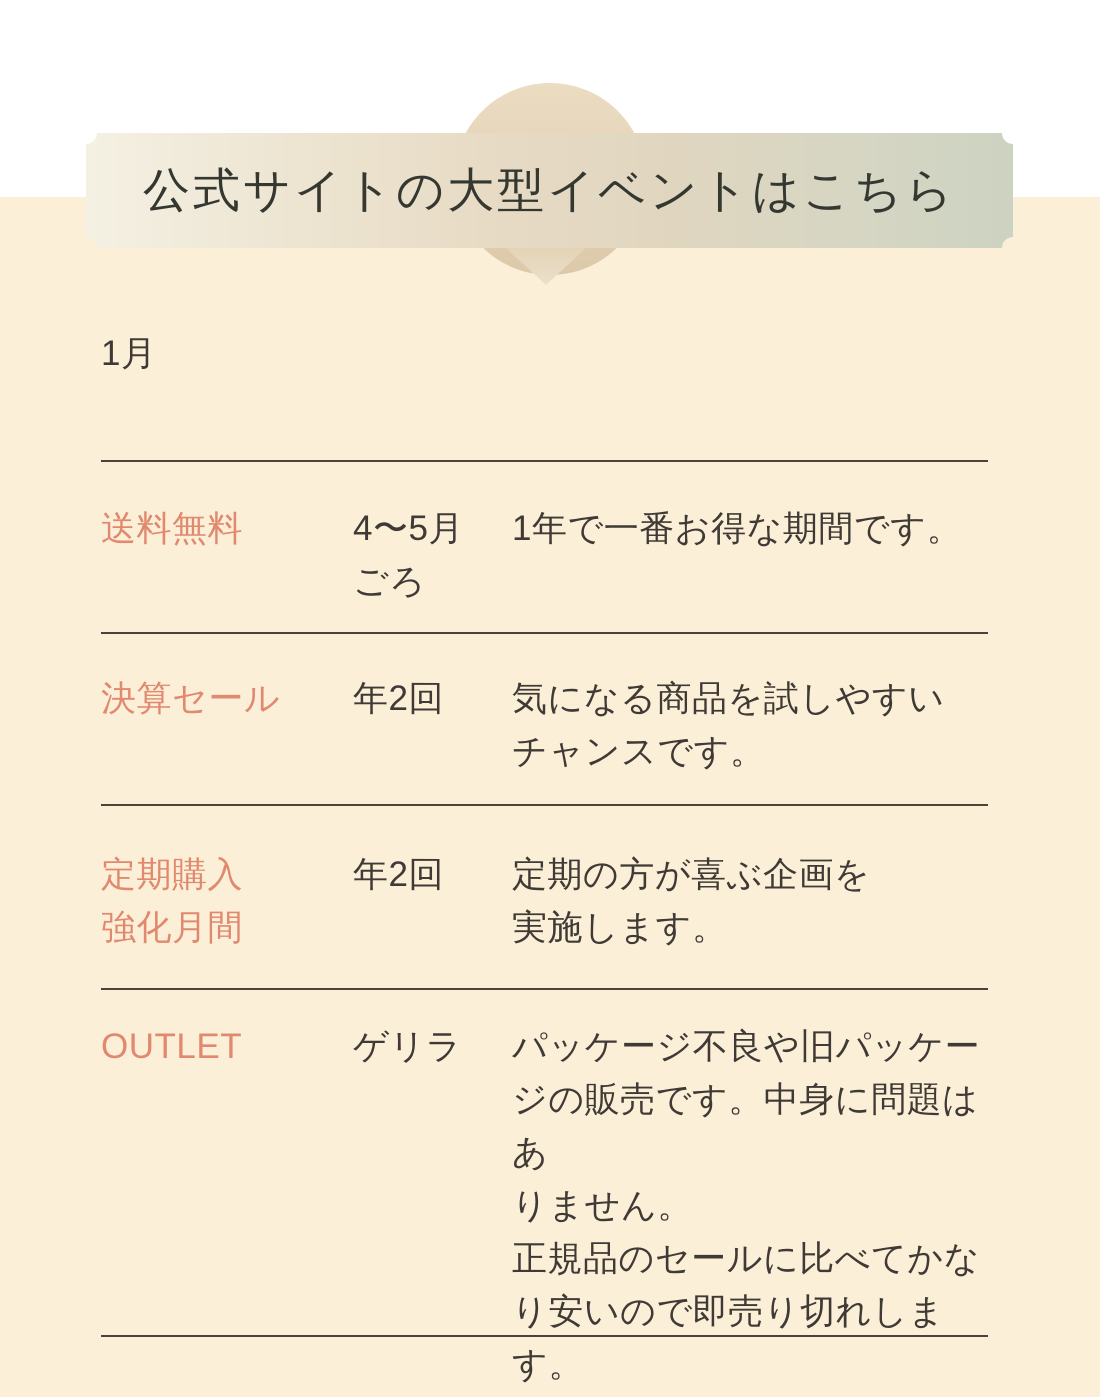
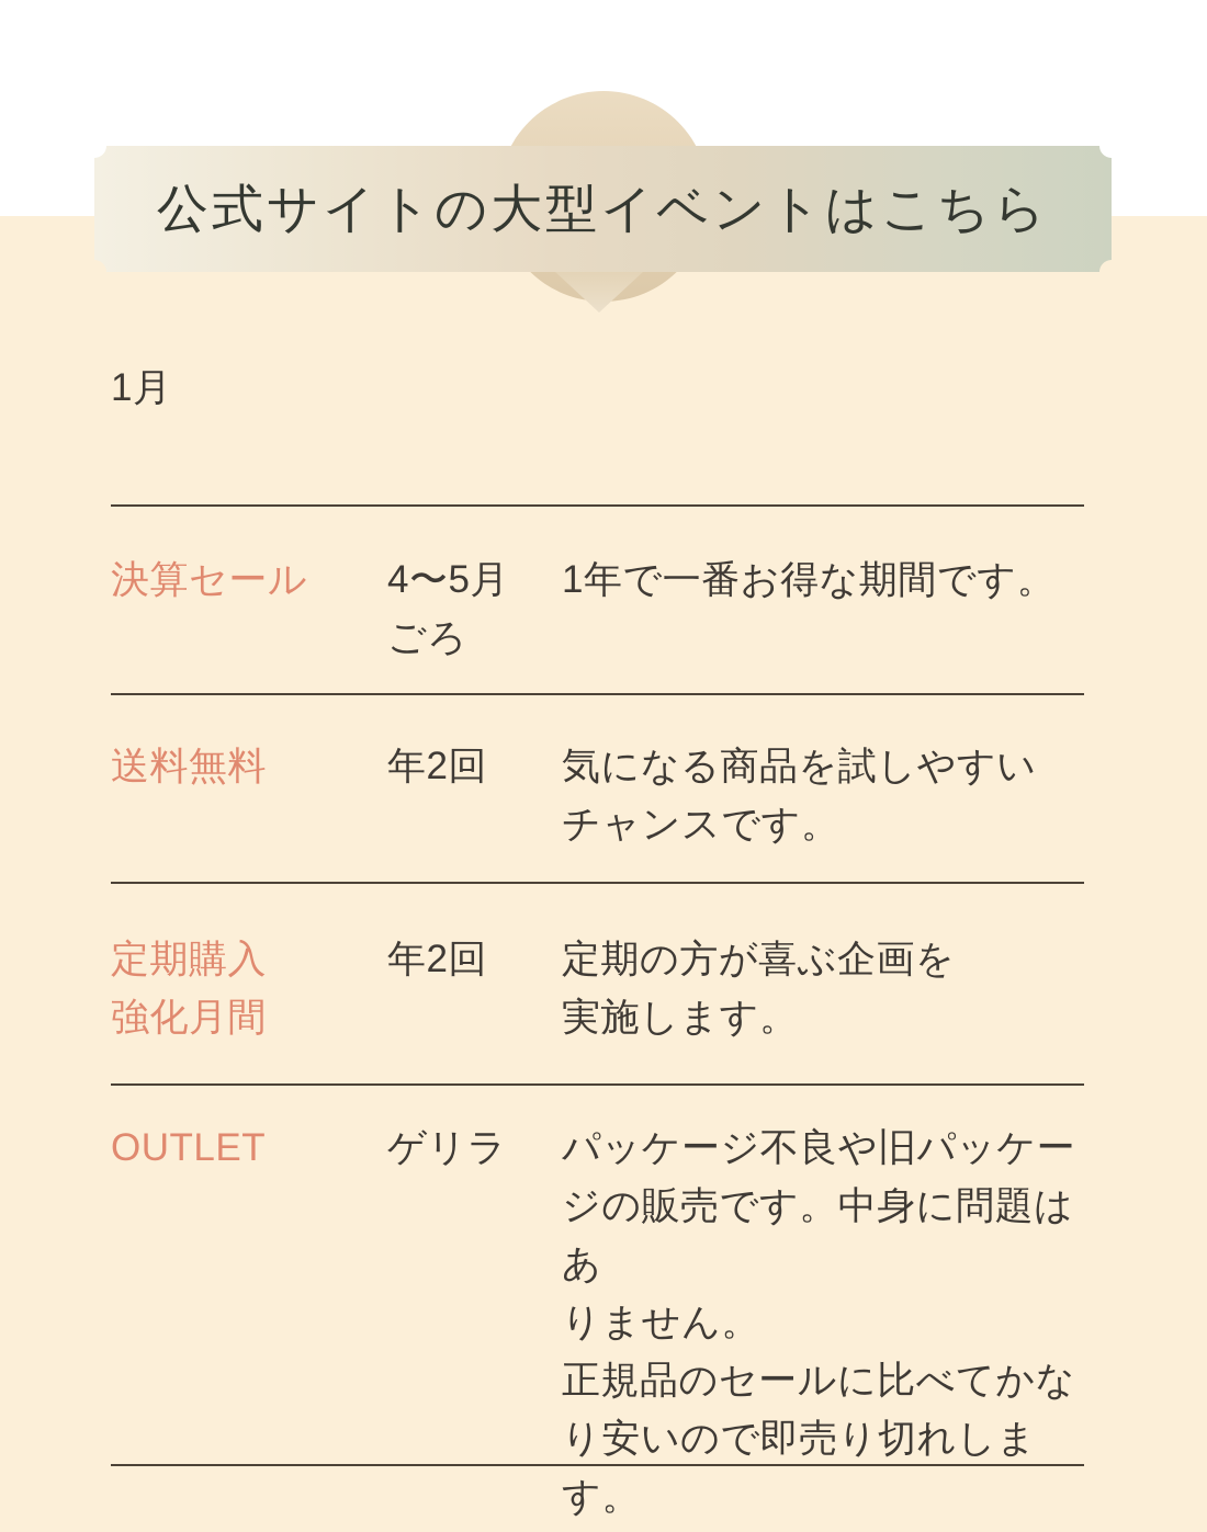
  公式サイトの大型イベントはこちら
  1月
- 送料無料
+ 決算セール
  4〜5月
  ごろ
  1年で一番お得な期間です。
- 決算セール
+ 送料無料
  年2回
  気になる商品を試しやすい
  チャンスです。
  定期購入
  強化月間
  年2回
  定期の方が喜ぶ企画を
  実施します。
  OUTLET
  ゲリラ
  パッケージ不良や旧パッケー
  ジの販売です。中身に問題はあ
  りません。
  正規品のセールに比べてかな
  り安いので即売り切れします。
